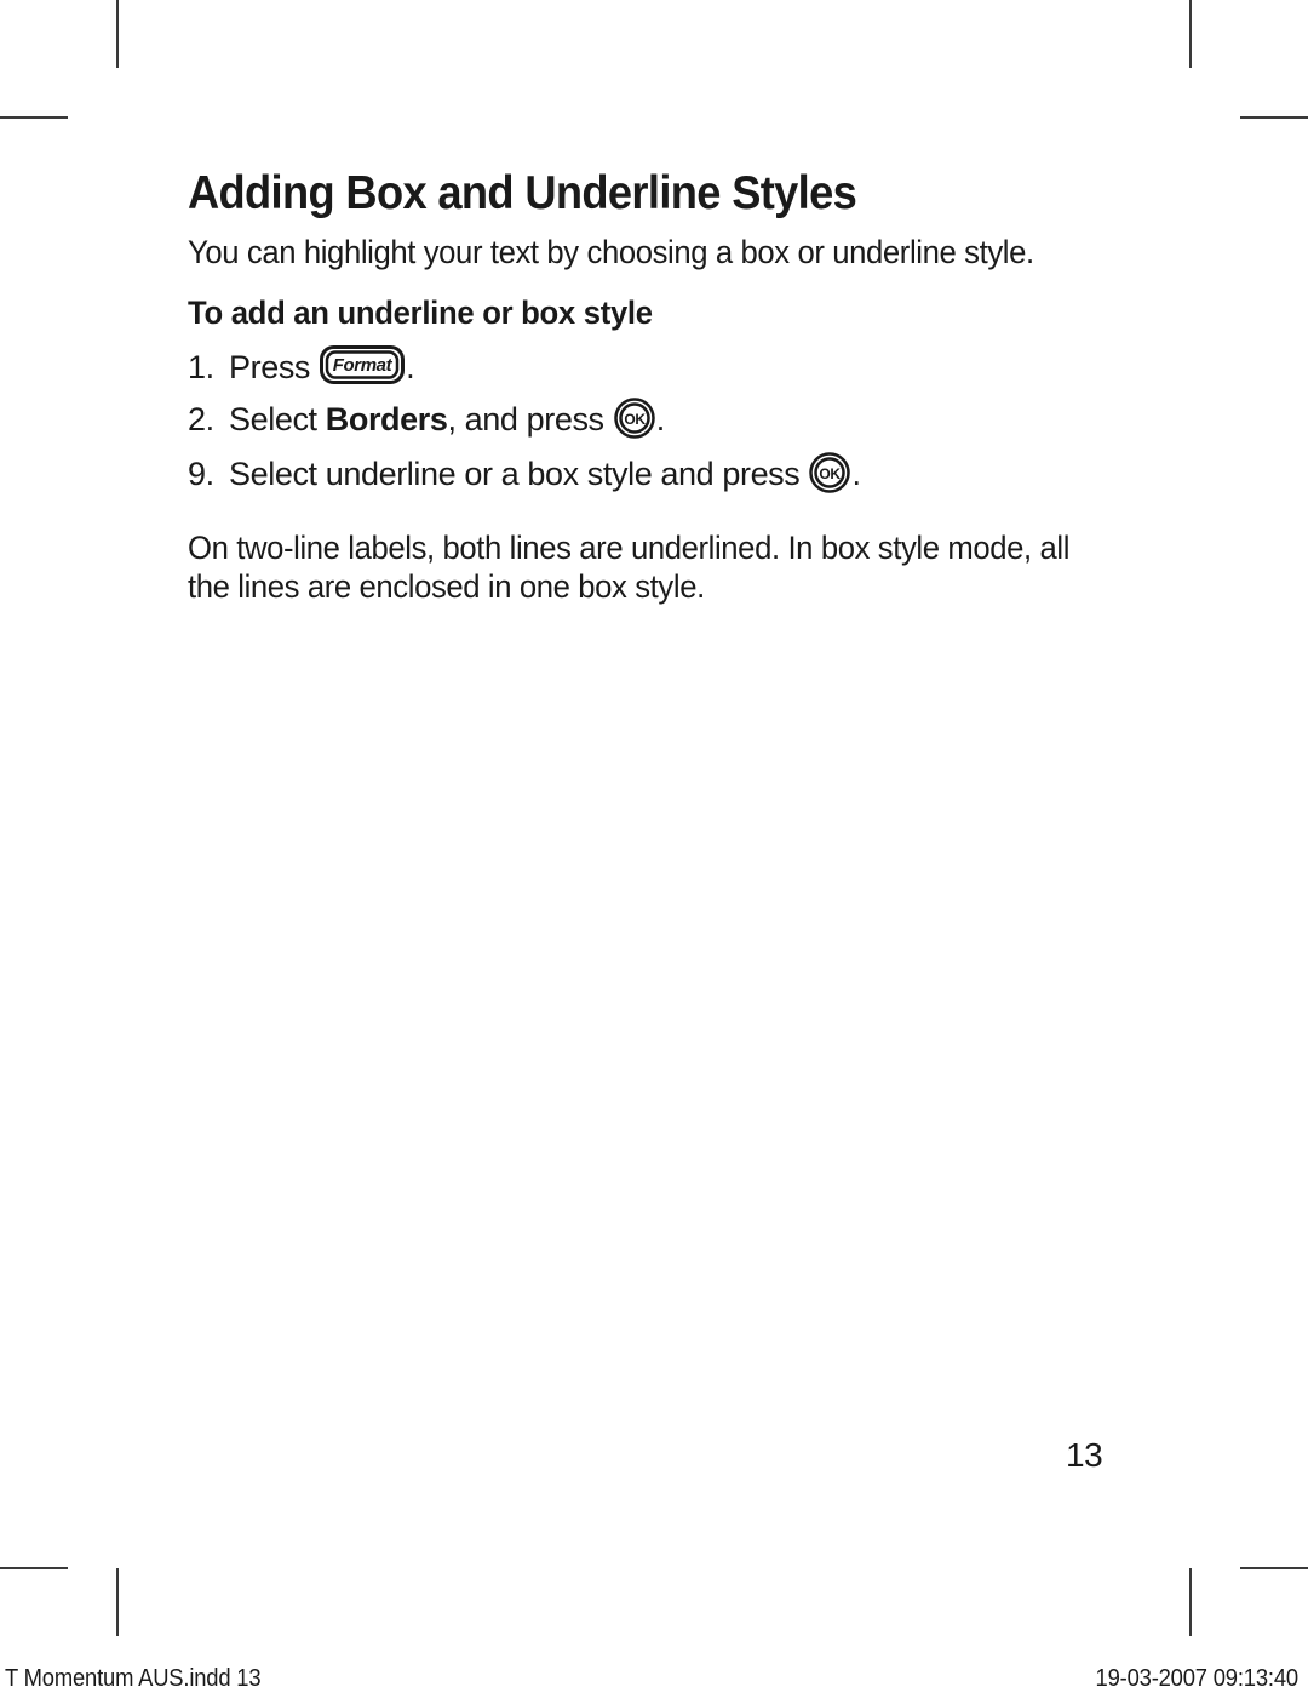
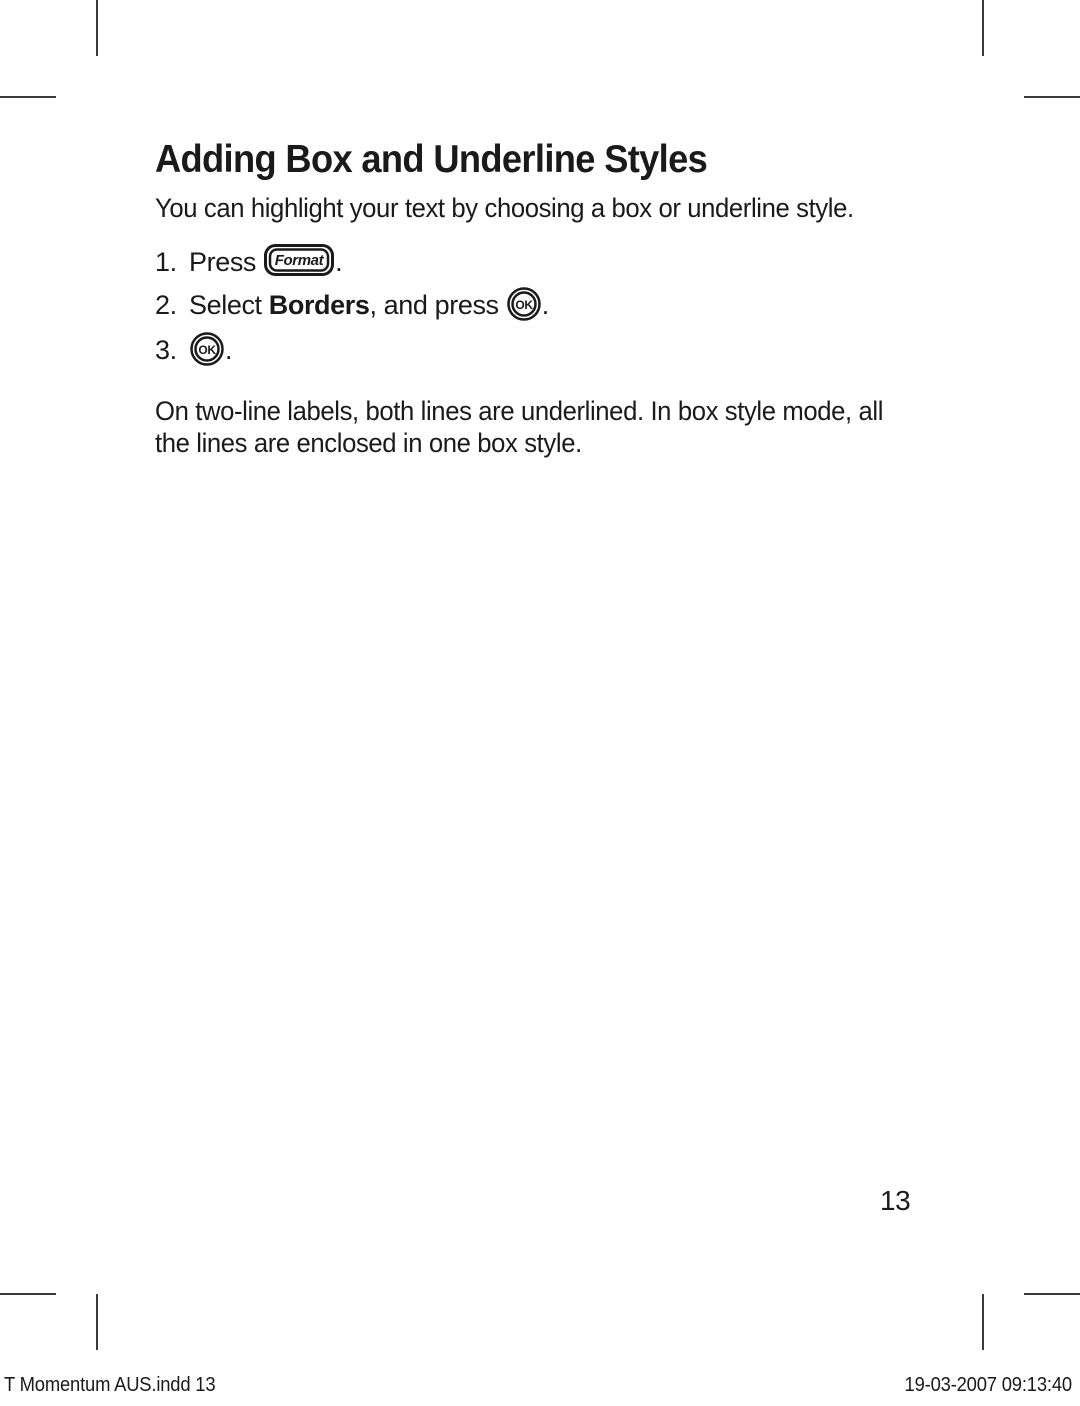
  Adding Box and Underline Styles
  You can highlight your text by choosing a box or underline style.
- To add an underline or box style
  1.
  Press
  Format
  .
  2.
  Select Borders, and press
  OK
  .
- 9.
+ 3.
- Select underline or a box style and press
  OK
  .
  On two-line labels, both lines are underlined. In box style mode, all the lines are enclosed in one box style.
  13
  T Momentum AUS.indd 13
  19-03-2007 09:13:40
